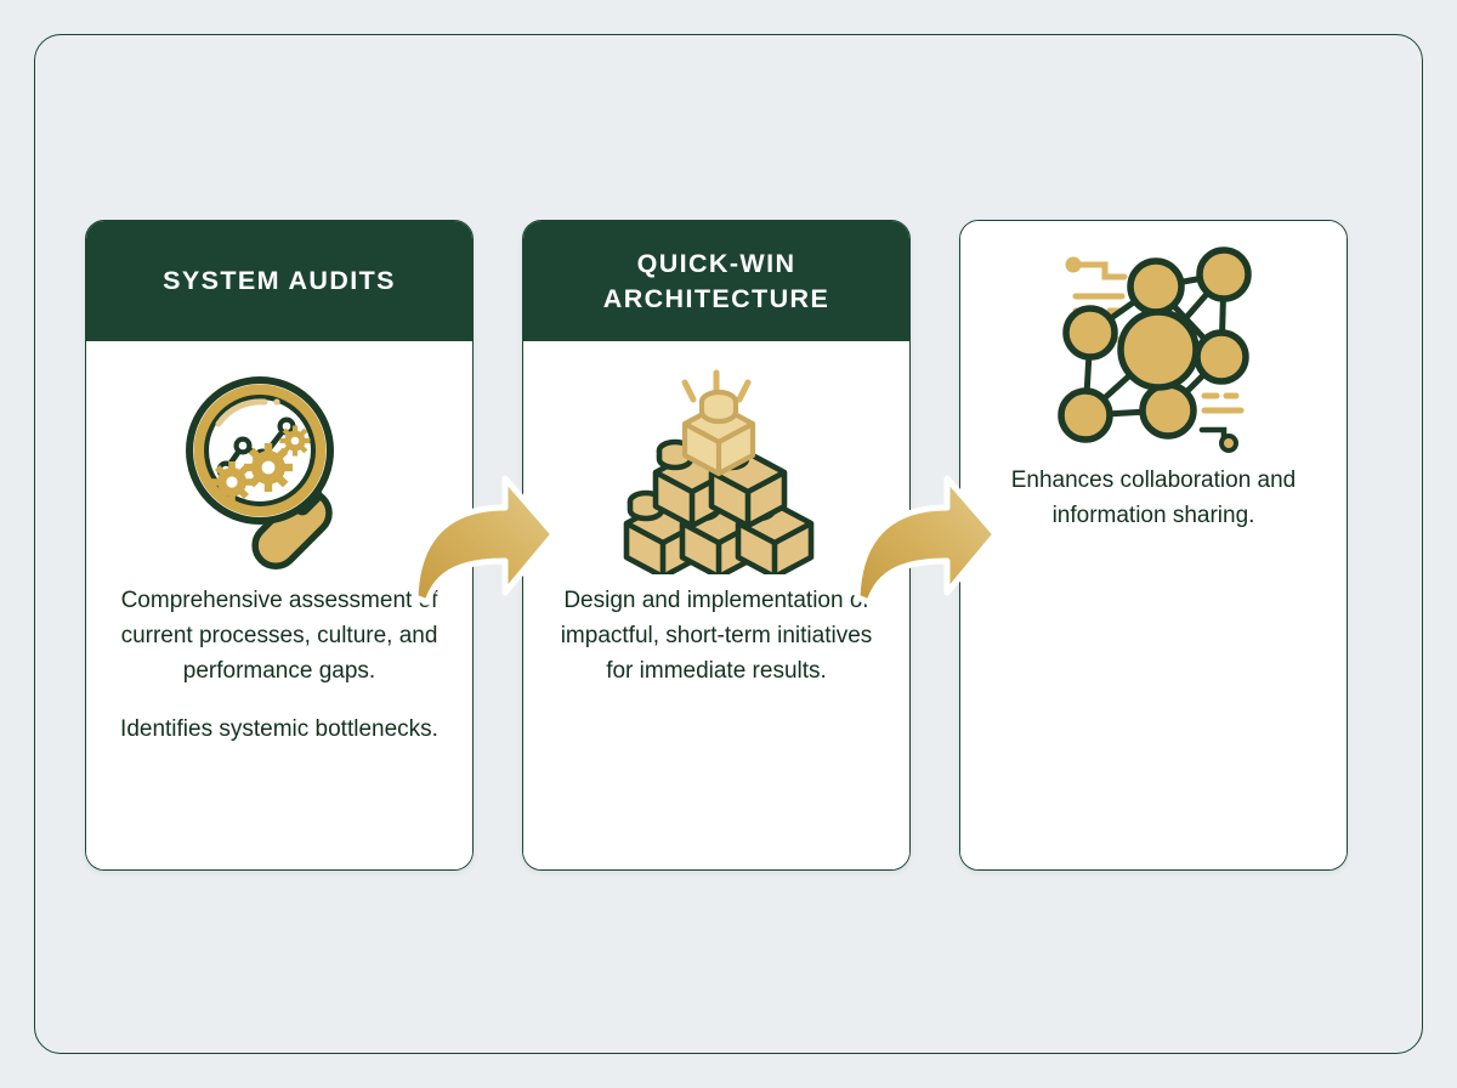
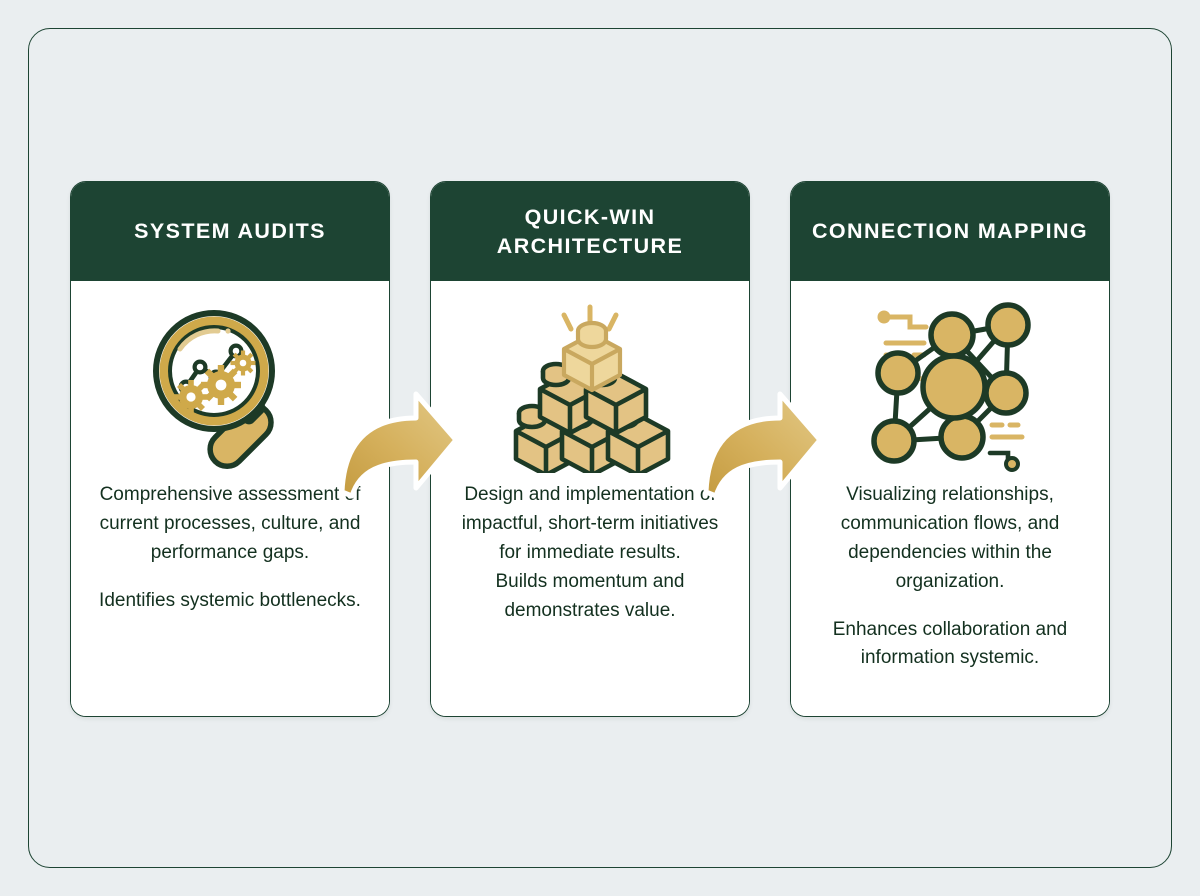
  SYSTEM AUDITS
  Comprehensive assessmentf current processes, culture, and performance gaps.
  Identifies systemic bottlenecks.
  QUICK-WIN ARCHITECTURE
  Design and implementation o impactful, short-term initiatives for immediate results.
+ Builds momentum and demonstrates value.
+ CONNECTION MAPPING
+ Visualizing relationships, communication flows, and dependencies within the organization.
- Enhances collaboration and information sharing.
+ Enhances collaboration and information systemic.
